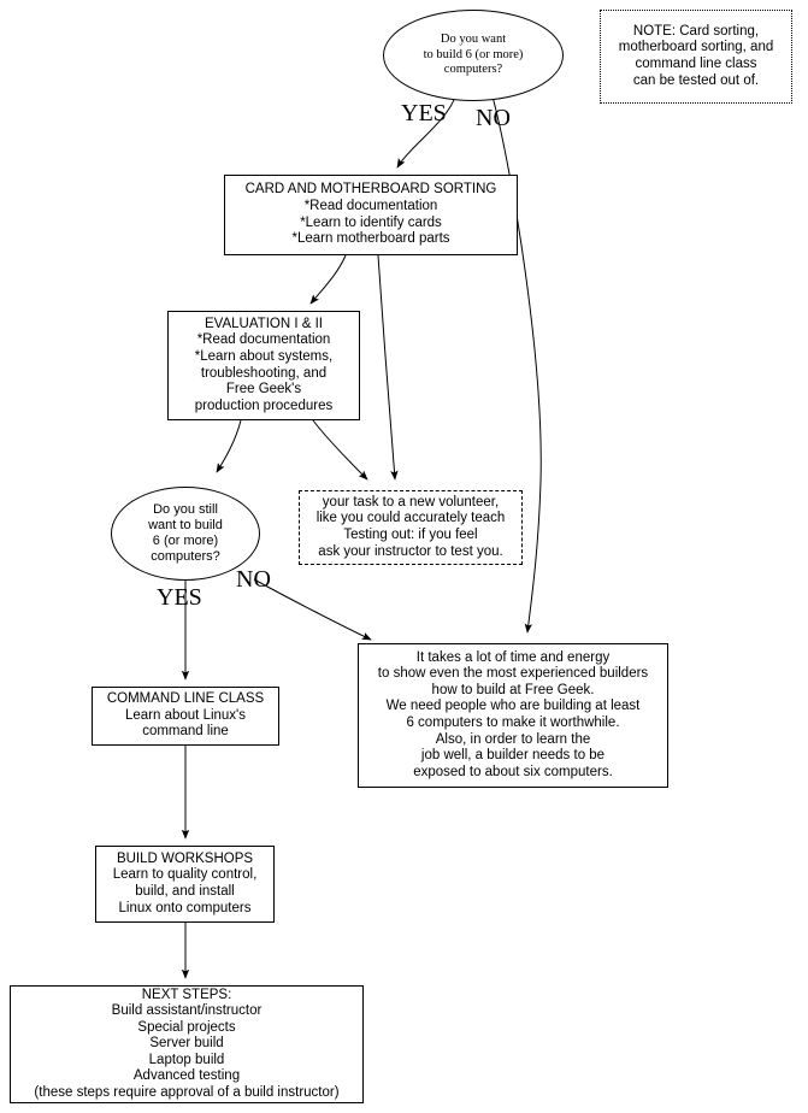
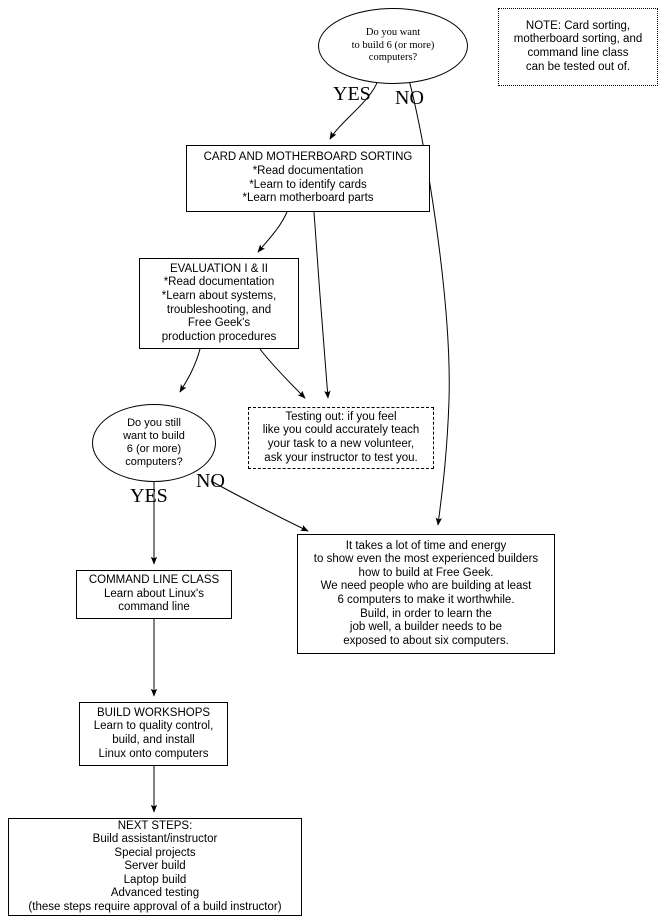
  Do you want
  to build 6 (or more)
  computers?
  NOTE: Card sorting,
  motherboard sorting, and
  command line class
  can be tested out of.
  CARD AND MOTHERBOARD SORTING
  *Read documentation
  *Learn to identify cards
  *Learn motherboard parts
  EVALUATION I & II
  *Read documentation
  *Learn about systems,
  troubleshooting, and
  Free Geek's
  production procedures
  Do you still
  want to build
  6 (or more)
  computers?
- your task to a new volunteer,
+ Testing out: if you feel
  like you could accurately teach
- Testing out: if you feel
+ your task to a new volunteer,
  ask your instructor to test you.
  It takes a lot of time and energy
  to show even the most experienced builders
  how to build at Free Geek.
  We need people who are building at least
  6 computers to make it worthwhile.
- Also, in order to learn the
+ Build, in order to learn the
  job well, a builder needs to be
  exposed to about six computers.
  COMMAND LINE CLASS
  Learn about Linux's
  command line
  BUILD WORKSHOPS
  Learn to quality control,
  build, and install
  Linux onto computers
  NEXT STEPS:
  Build assistant/instructor
  Special projects
  Server build
  Laptop build
  Advanced testing
  (these steps require approval of a build instructor)
  YES
  NO
  YES
  NO
